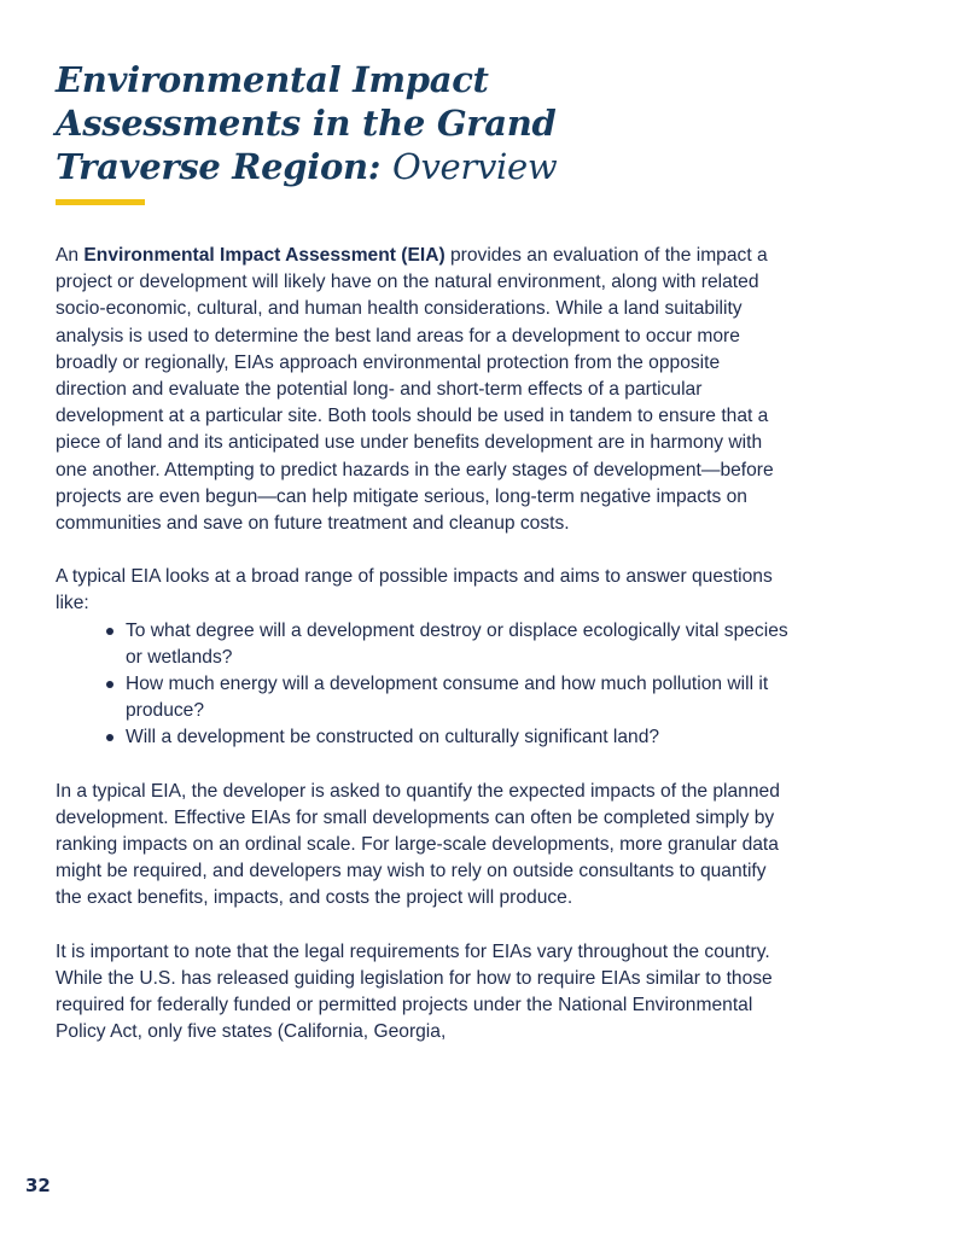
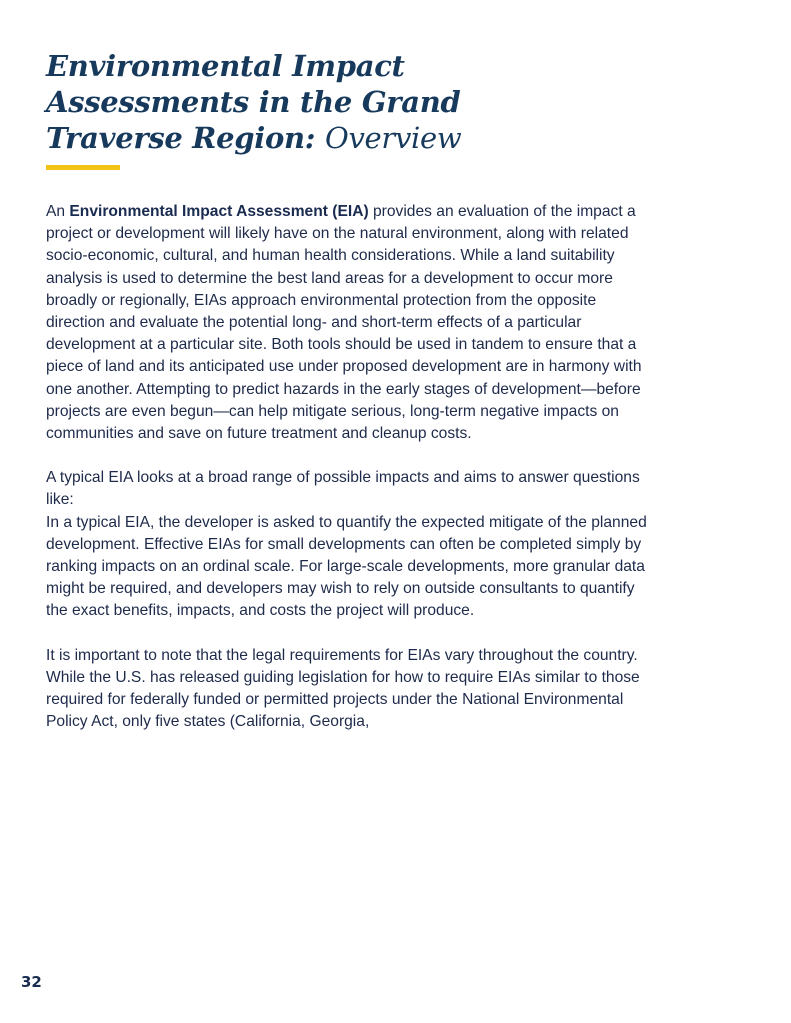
  Environmental Impact
  Assessments in the Grand
  Traverse Region: Overview
- An Environmental Impact Assessment (EIA) provides an evaluation of the impact a project or development will likely have on the natural environment, along with related socio-economic, cultural, and human health considerations. While a land suitability analysis is used to determine the best land areas for a development to occur more broadly or regionally, EIAs approach environmental protection from the opposite direction and evaluate the potential long- and short-term effects of a particular development at a particular site. Both tools should be used in tandem to ensure that a piece of land and its anticipated use under benefits development are in harmony with one another. Attempting to predict hazards in the early stages of development—before projects are even begun—can help mitigate serious, long-term negative impacts on communities and save on future treatment and cleanup costs.
+ An Environmental Impact Assessment (EIA) provides an evaluation of the impact a project or development will likely have on the natural environment, along with related socio-economic, cultural, and human health considerations. While a land suitability analysis is used to determine the best land areas for a development to occur more broadly or regionally, EIAs approach environmental protection from the opposite direction and evaluate the potential long- and short-term effects of a particular development at a particular site. Both tools should be used in tandem to ensure that a piece of land and its anticipated use under proposed development are in harmony with one another. Attempting to predict hazards in the early stages of development—before projects are even begun—can help mitigate serious, long-term negative impacts on communities and save on future treatment and cleanup costs.
  A typical EIA looks at a broad range of possible impacts and aims to answer questions like:
- To what degree will a development destroy or displace ecologically vital species or wetlands?
- How much energy will a development consume and how much pollution will it produce?
- Will a development be constructed on culturally significant land?
- In a typical EIA, the developer is asked to quantify the expected impacts of the planned development. Effective EIAs for small developments can often be completed simply by ranking impacts on an ordinal scale. For large-scale developments, more granular data might be required, and developers may wish to rely on outside consultants to quantify the exact benefits, impacts, and costs the project will produce.
+ In a typical EIA, the developer is asked to quantify the expected mitigate of the planned development. Effective EIAs for small developments can often be completed simply by ranking impacts on an ordinal scale. For large-scale developments, more granular data might be required, and developers may wish to rely on outside consultants to quantify the exact benefits, impacts, and costs the project will produce.
  It is important to note that the legal requirements for EIAs vary throughout the country. While the U.S. has released guiding legislation for how to require EIAs similar to those required for federally funded or permitted projects under the National Environmental Policy Act, only five states (California, Georgia,
  32
